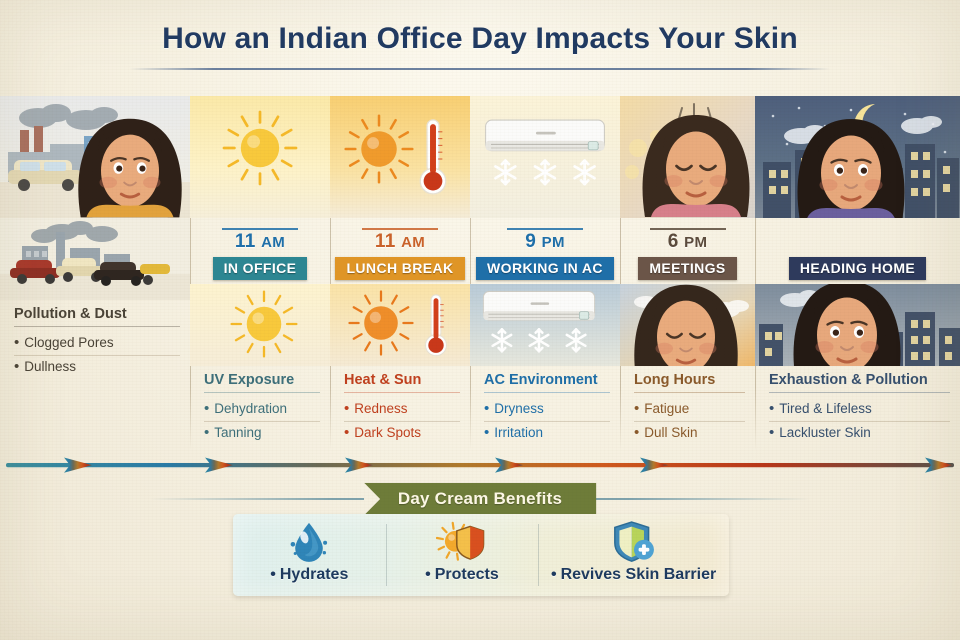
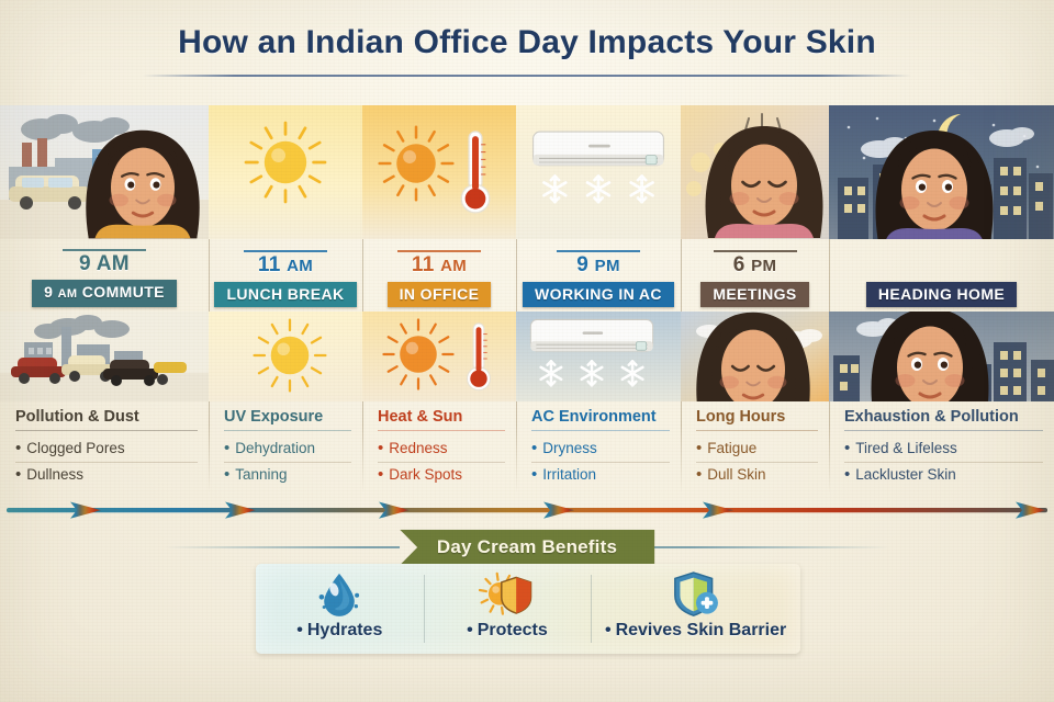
+ 9 AM
+ 9 AM COMMUTE
  11 AM
- IN OFFICE
+ LUNCH BREAK
  11 AM
- LUNCH BREAK
+ IN OFFICE
  9 PM
  WORKING IN AC
  6 PM
  MEETINGS
  HEADING HOME
